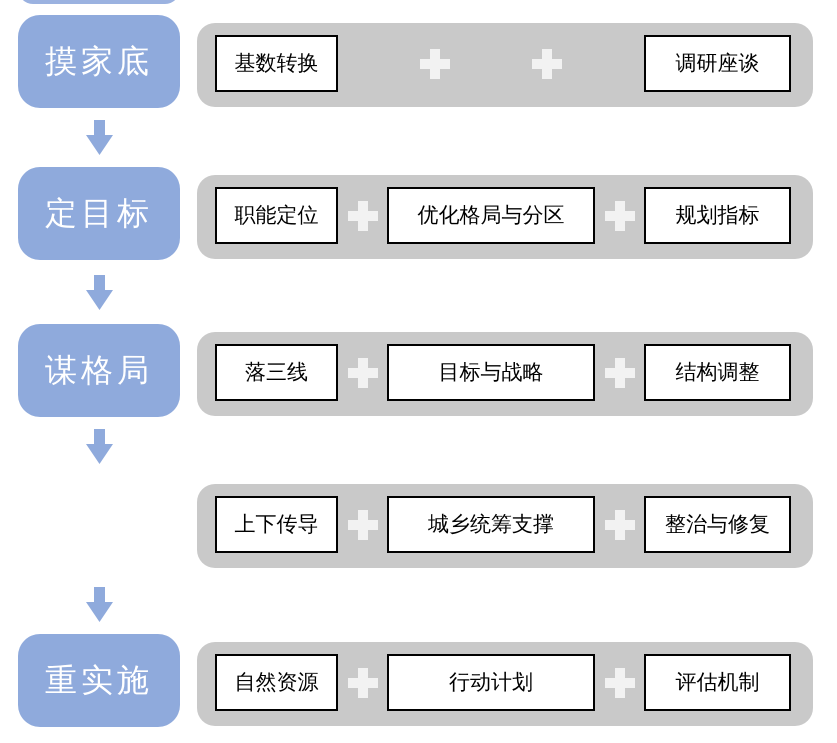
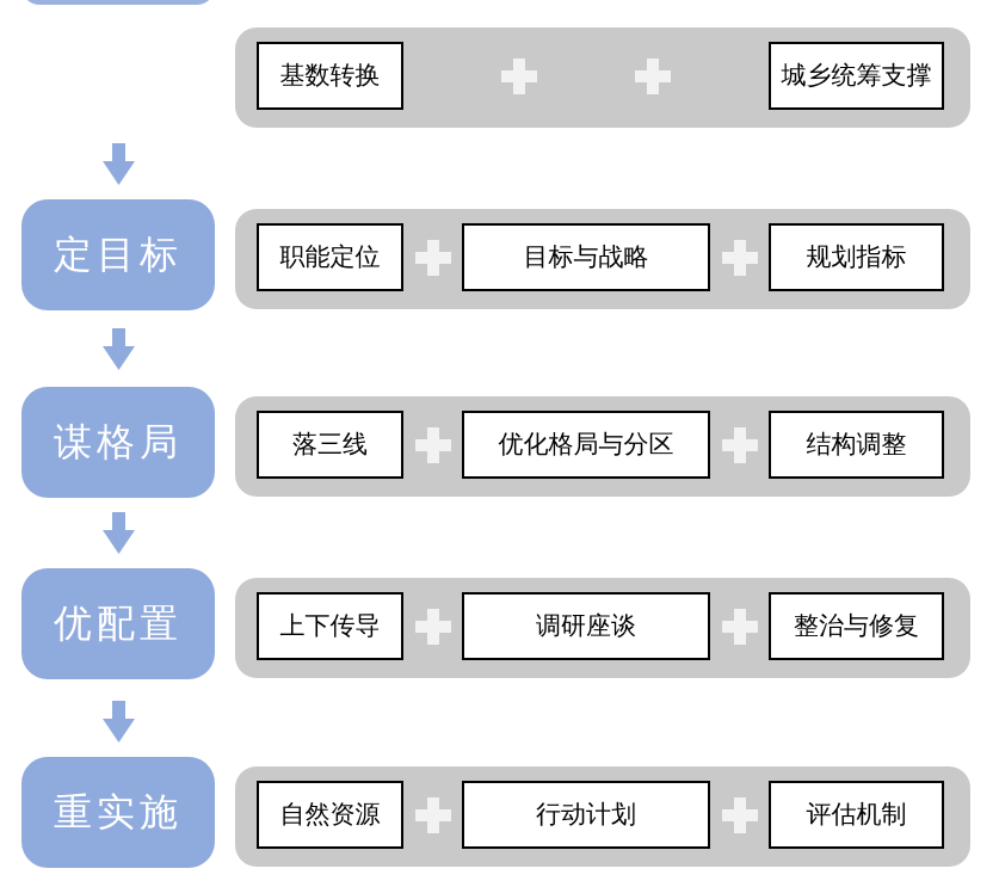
- 摸家底
  基数转换
- 调研座谈
+ 城乡统筹支撑
  定目标
  职能定位
- 优化格局与分区
+ 目标与战略
  规划指标
  谋格局
  落三线
- 目标与战略
+ 优化格局与分区
  结构调整
+ 优配置
  上下传导
- 城乡统筹支撑
+ 调研座谈
  整治与修复
  重实施
  自然资源
  行动计划
  评估机制
